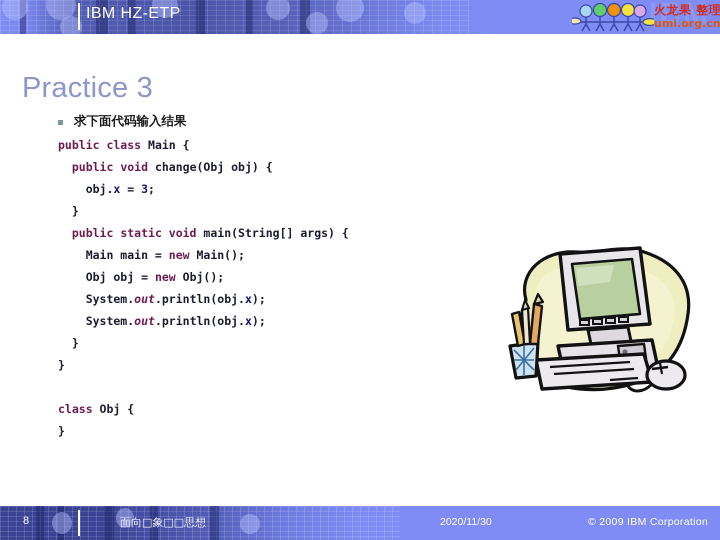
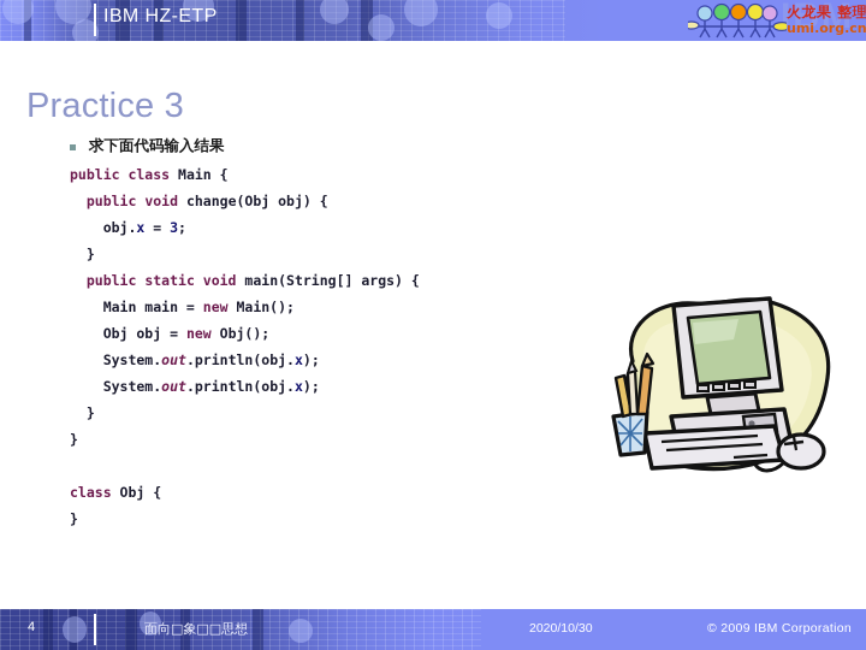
  IBM HZ-ETP
  IBM
  火龙果 整理
  umi.org.cn
  Practice 3
  求下面代码输入结果
  public class Main {
  public void change(Obj obj) {
  obj.x = 3;
  }
  public static void main(String[] args) {
  Main main = new Main();
  Obj obj = new Obj();
  System.out.println(obj.x);
  System.out.println(obj.x);
  }
  }
  class Obj {
  }
- 8
+ 4
  面向□象□□思想
- 2020/11/30
+ 2020/10/30
  © 2009 IBM Corporation
